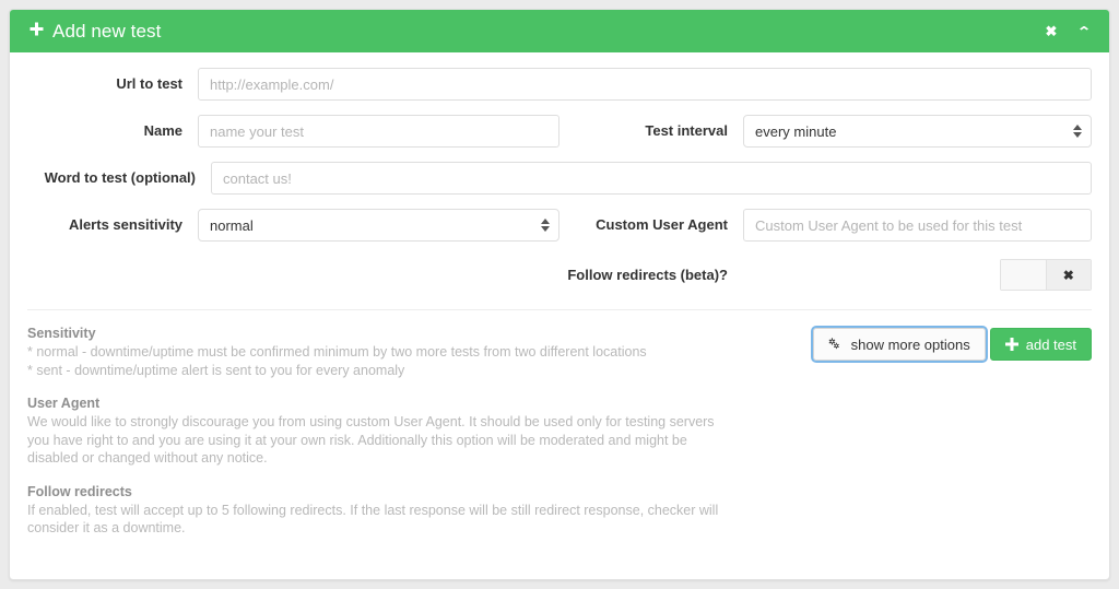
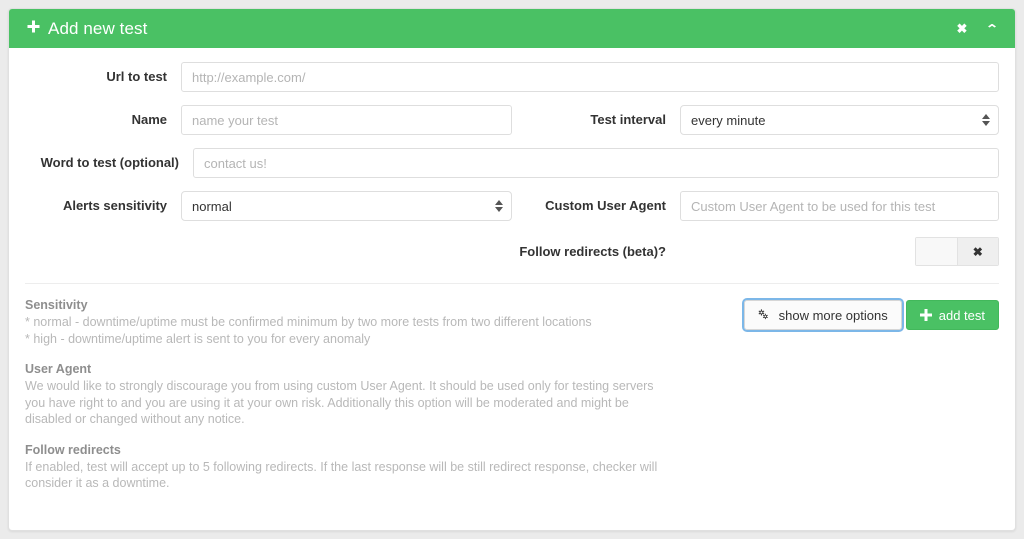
  Add new test
  ✖
  ⌃
  Url to test
  http://example.com/
  Name
  name your test
  Test interval
  every minute
  Word to test (optional)
  contact us!
  Alerts sensitivity
  normal
  Custom User Agent
  Custom User Agent to be used for this test
  Follow redirects (beta)?
  ✖
  Sensitivity
  * normal - downtime/uptime must be confirmed minimum by two more tests from two different locations
- * sent - downtime/uptime alert is sent to you for every anomaly
+ * high - downtime/uptime alert is sent to you for every anomaly
  User Agent
  We would like to strongly discourage you from using custom User Agent. It should be used only for testing servers you have right to and you are using it at your own risk. Additionally this option will be moderated and might be disabled or changed without any notice.
  Follow redirects
  If enabled, test will accept up to 5 following redirects. If the last response will be still redirect response, checker will consider it as a downtime.
  show more options
  add test
